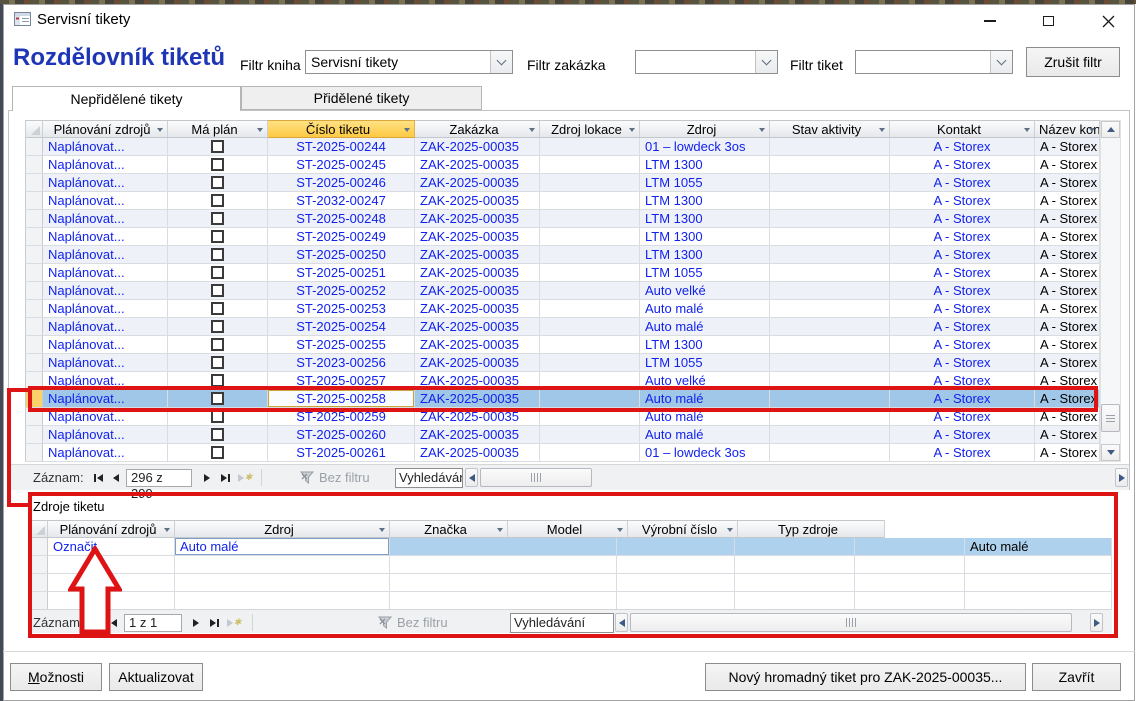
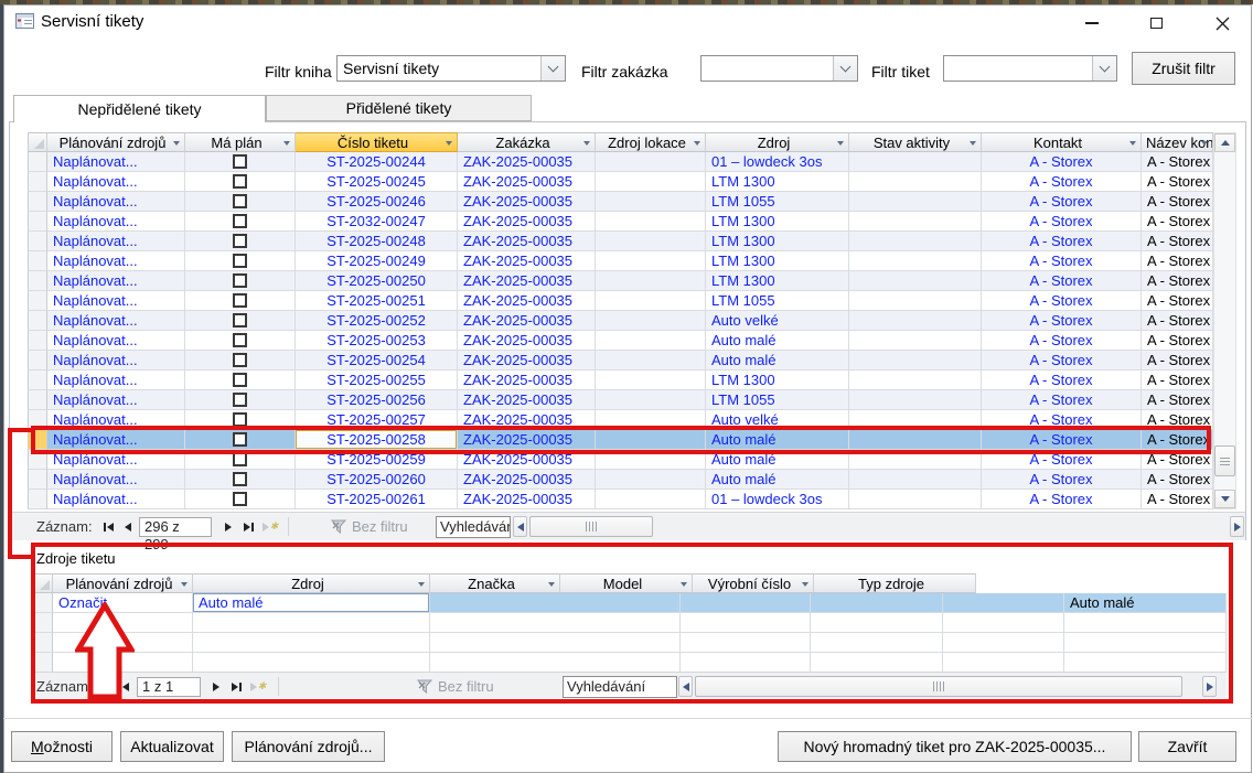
  Servisní tikety
- Rozdělovník tiketů
  Filtr kniha
  Servisní tikety
  Filtr zakázka
  Filtr tiket
  Zrušit filtr
  Nepřidělené tikety
  Přidělené tikety
  Plánování zdrojů
  Má plán
  Číslo tiketu
  Zakázka
  Zdroj lokace
  Zdroj
  Stav aktivity
  Kontakt
  Název kon
  Naplánovat...
  ST-2025-00244
  ZAK-2025-00035
  01 – lowdeck 3os
  A - Storex
  A - Storex
  Naplánovat...
  ST-2025-00245
  ZAK-2025-00035
  LTM 1300
  A - Storex
  A - Storex
  Naplánovat...
  ST-2025-00246
  ZAK-2025-00035
  LTM 1055
  A - Storex
  A - Storex
  Naplánovat...
  ST-2032-00247
  ZAK-2025-00035
  LTM 1300
  A - Storex
  A - Storex
  Naplánovat...
  ST-2025-00248
  ZAK-2025-00035
  LTM 1300
  A - Storex
  A - Storex
  Naplánovat...
  ST-2025-00249
  ZAK-2025-00035
  LTM 1300
  A - Storex
  A - Storex
  Naplánovat...
  ST-2025-00250
  ZAK-2025-00035
  LTM 1300
  A - Storex
  A - Storex
  Naplánovat...
  ST-2025-00251
  ZAK-2025-00035
  LTM 1055
  A - Storex
  A - Storex
  Naplánovat...
  ST-2025-00252
  ZAK-2025-00035
  Auto velké
  A - Storex
  A - Storex
  Naplánovat...
  ST-2025-00253
  ZAK-2025-00035
  Auto malé
  A - Storex
  A - Storex
  Naplánovat...
  ST-2025-00254
  ZAK-2025-00035
  Auto malé
  A - Storex
  A - Storex
  Naplánovat...
  ST-2025-00255
  ZAK-2025-00035
  LTM 1300
  A - Storex
  A - Storex
  Naplánovat...
- ST-2023-00256
+ ST-2025-00256
  ZAK-2025-00035
  LTM 1055
  A - Storex
  A - Storex
  Naplánovat...
  ST-2025-00257
  ZAK-2025-00035
  Auto velké
  A - Storex
  A - Storex
  Naplánovat...
  ST-2025-00258
  ZAK-2025-00035
  Auto malé
  A - Storex
  A - Storex
  Naplánovat...
  ST-2025-00259
  ZAK-2025-00035
  Auto malé
  A - Storex
  A - Storex
  Naplánovat...
  ST-2025-00260
  ZAK-2025-00035
  Auto malé
  A - Storex
  A - Storex
  Naplánovat...
  ST-2025-00261
  ZAK-2025-00035
  01 – lowdeck 3os
  A - Storex
  A - Storex
  Záznam:
  296 z 299
  ✱
  Bez filtru
  Vyhledáván
  Zdroje tiketu
  Plánování zdrojů
  Zdroj
  Značka
  Model
  Výrobní číslo
  Typ zdroje
  Označi
  Auto malé
  Auto malé
  Záznam
  1 z 1
  ✱
  Bez filtru
  Vyhledávání
  M
  ožnosti
  Aktualizovat
+ Plánování zdrojů...
  Nový hromadný tiket pro ZAK-2025-00035...
  Zavřít
